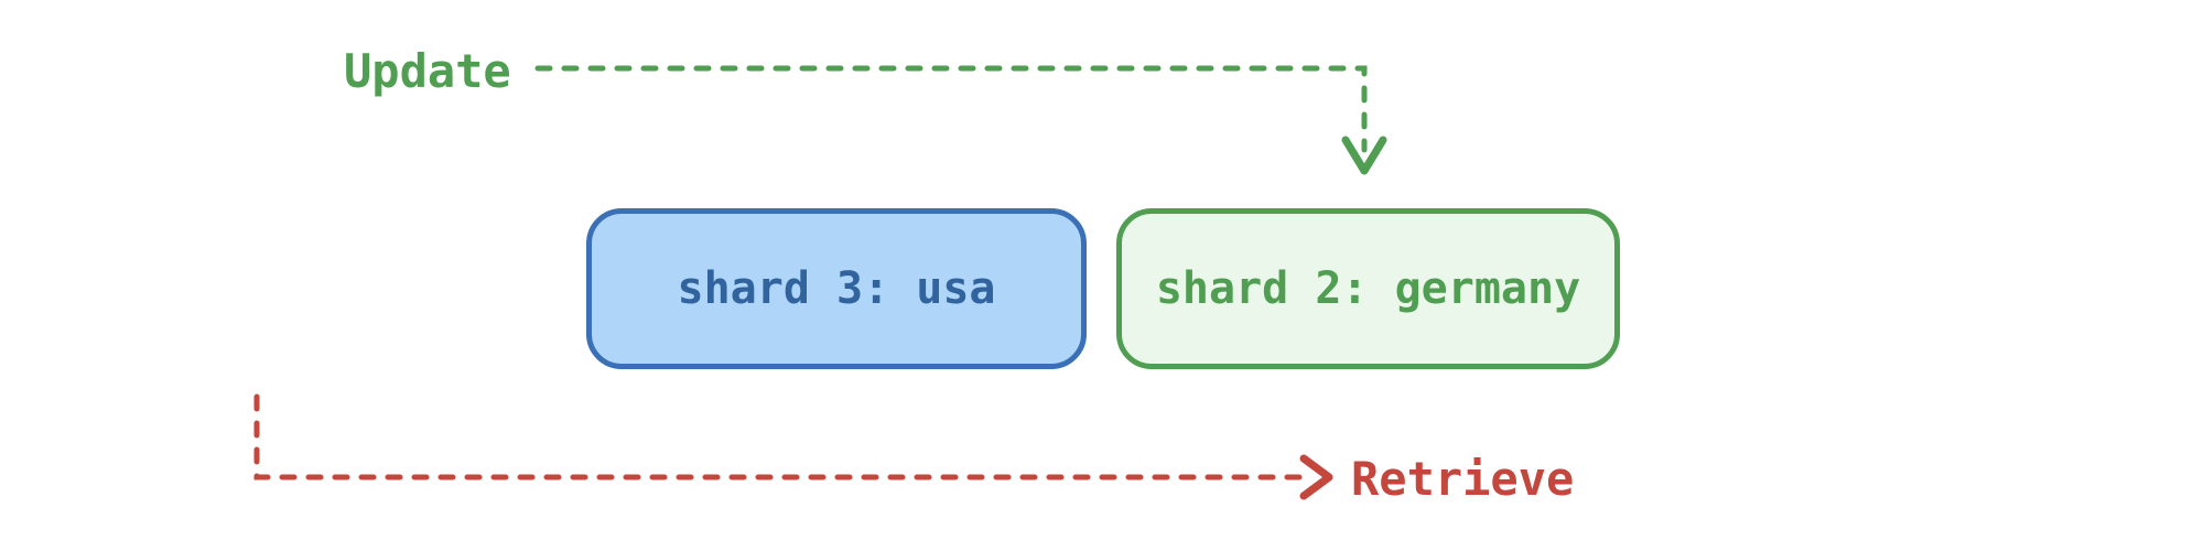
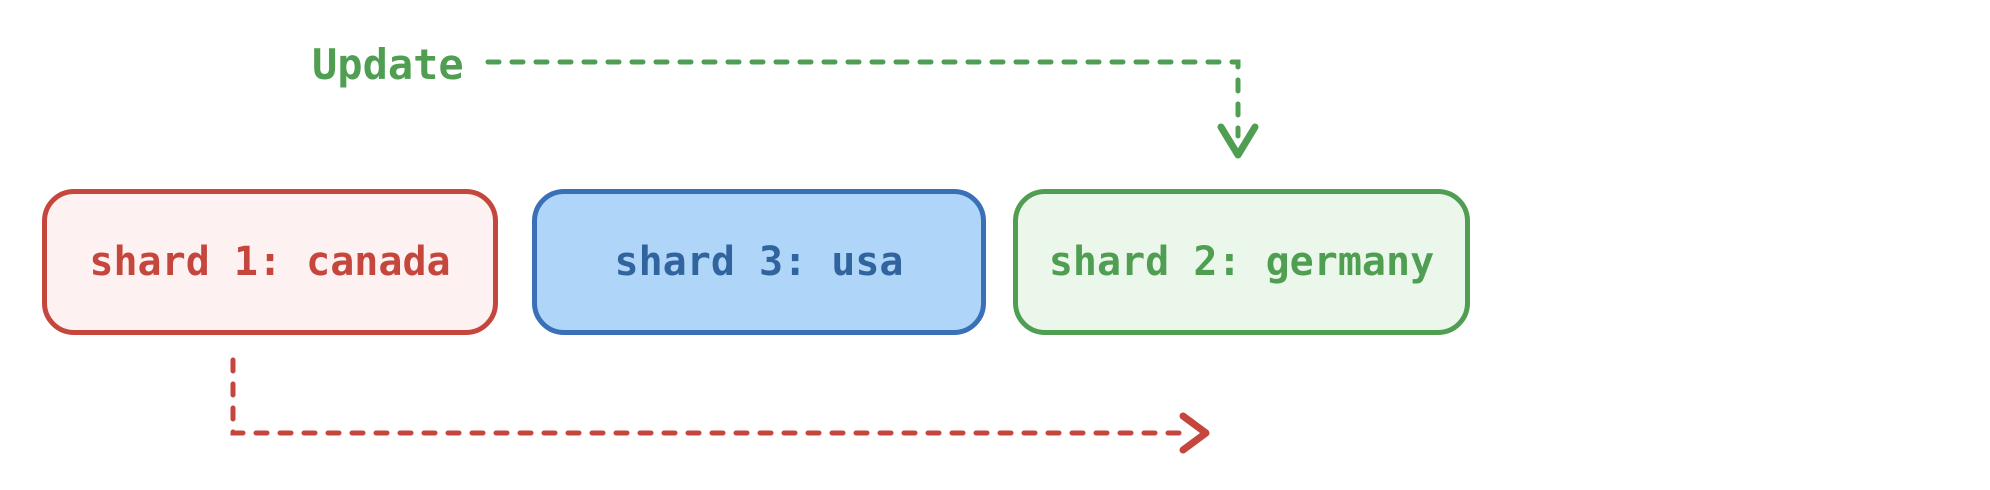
  Update
+ shard 1: canada
  shard 3: usa
  shard 2: germany
- Retrieve
